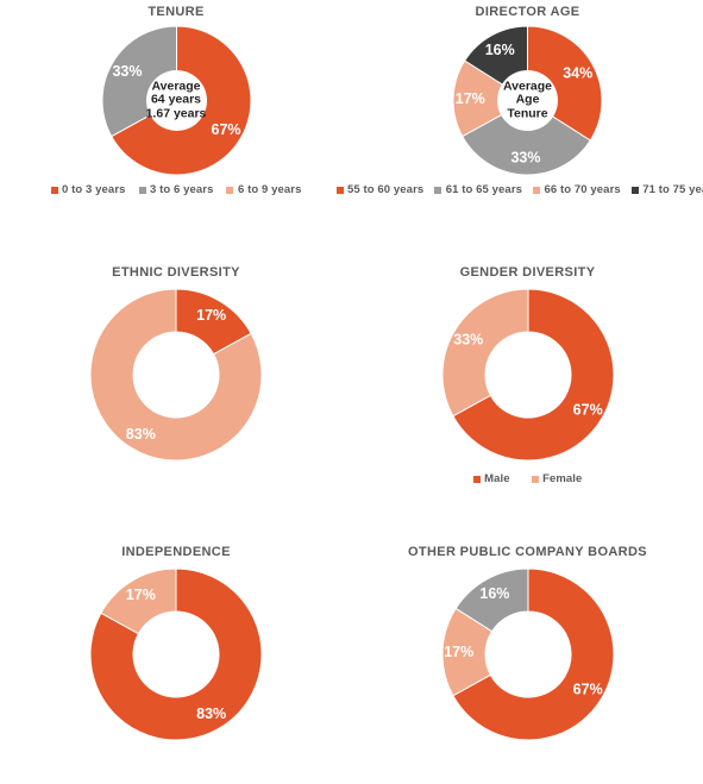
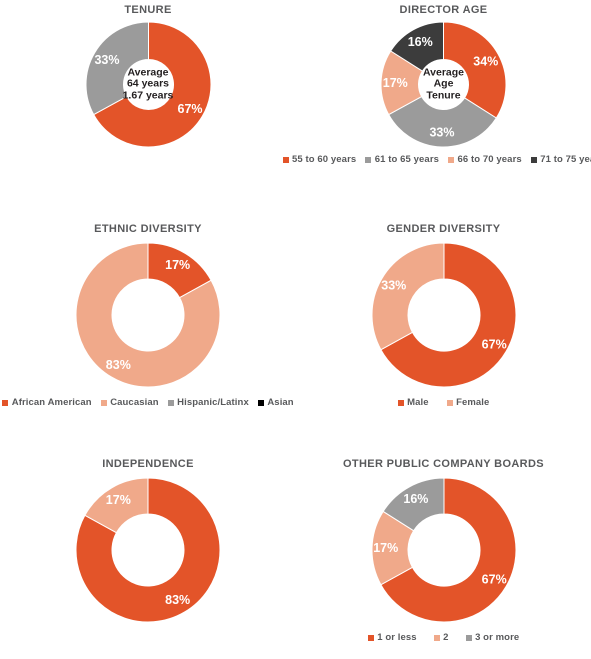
  TENURE
  67%
  33%
  Average
  64 years
  1.67 years
- 0 to 3 years
- 3 to 6 years
- 6 to 9 years
  DIRECTOR AGE
  34%
  33%
  17%
  16%
  Average
  Age
  Tenure
  55 to 60 years
  61 to 65 years
  66 to 70 years
  71 to 75 ye
  ETHNIC DIVERSITY
  17%
  83%
+ African American
+ Caucasian
+ Hispanic/Latinx
+ Asian
  GENDER DIVERSITY
  67%
  33%
  Male
  Female
  INDEPENDENCE
  83%
  17%
  OTHER PUBLIC COMPANY BOARDS
  67%
  17%
  16%
+ 1 or less
+ 2
+ 3 or more
